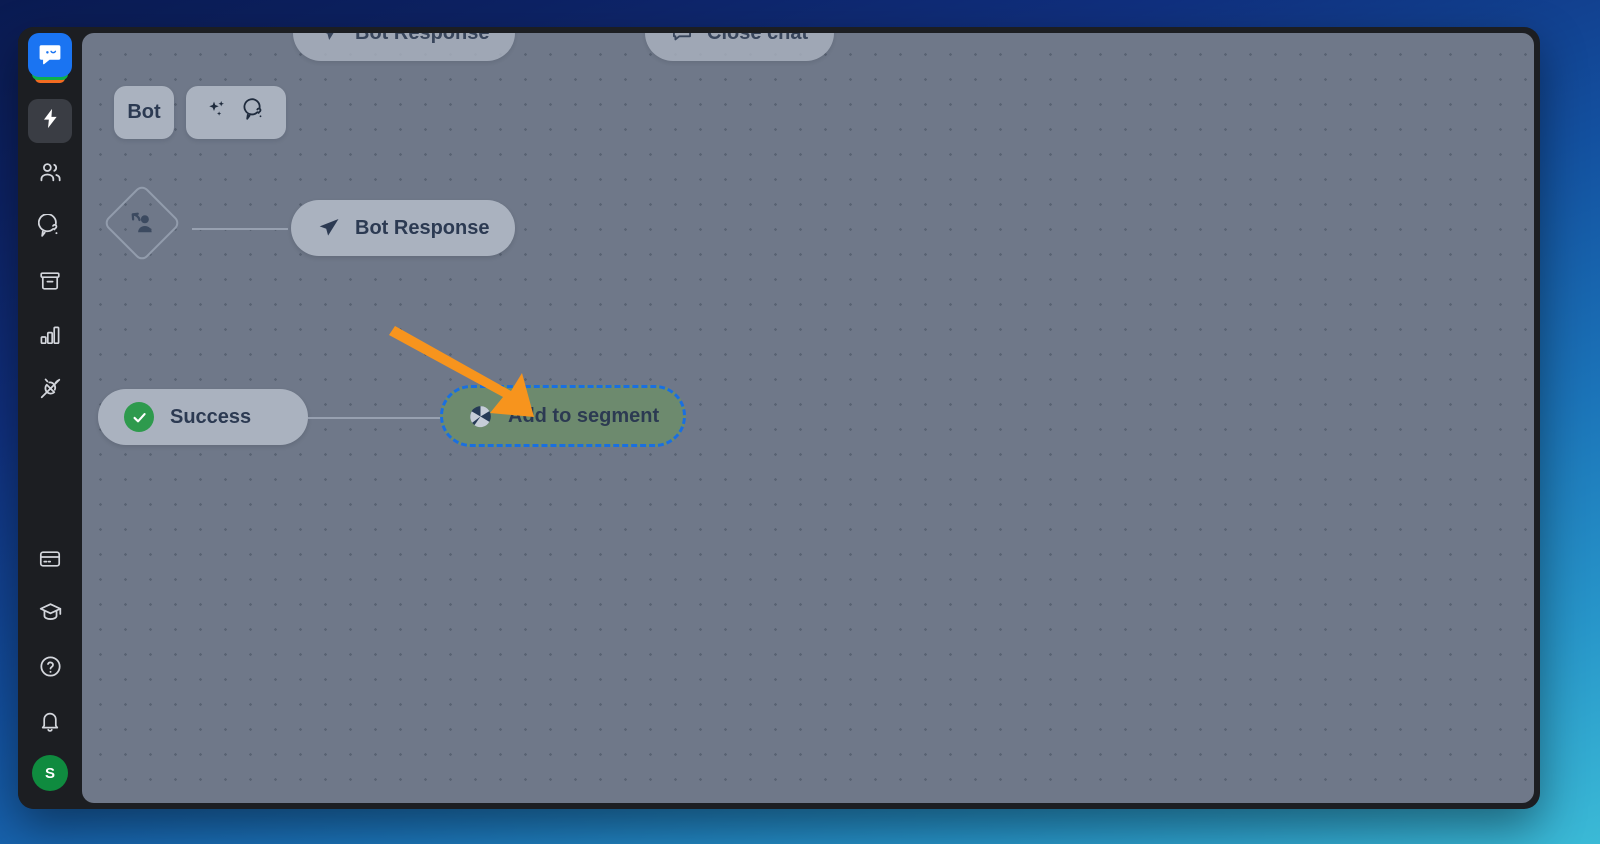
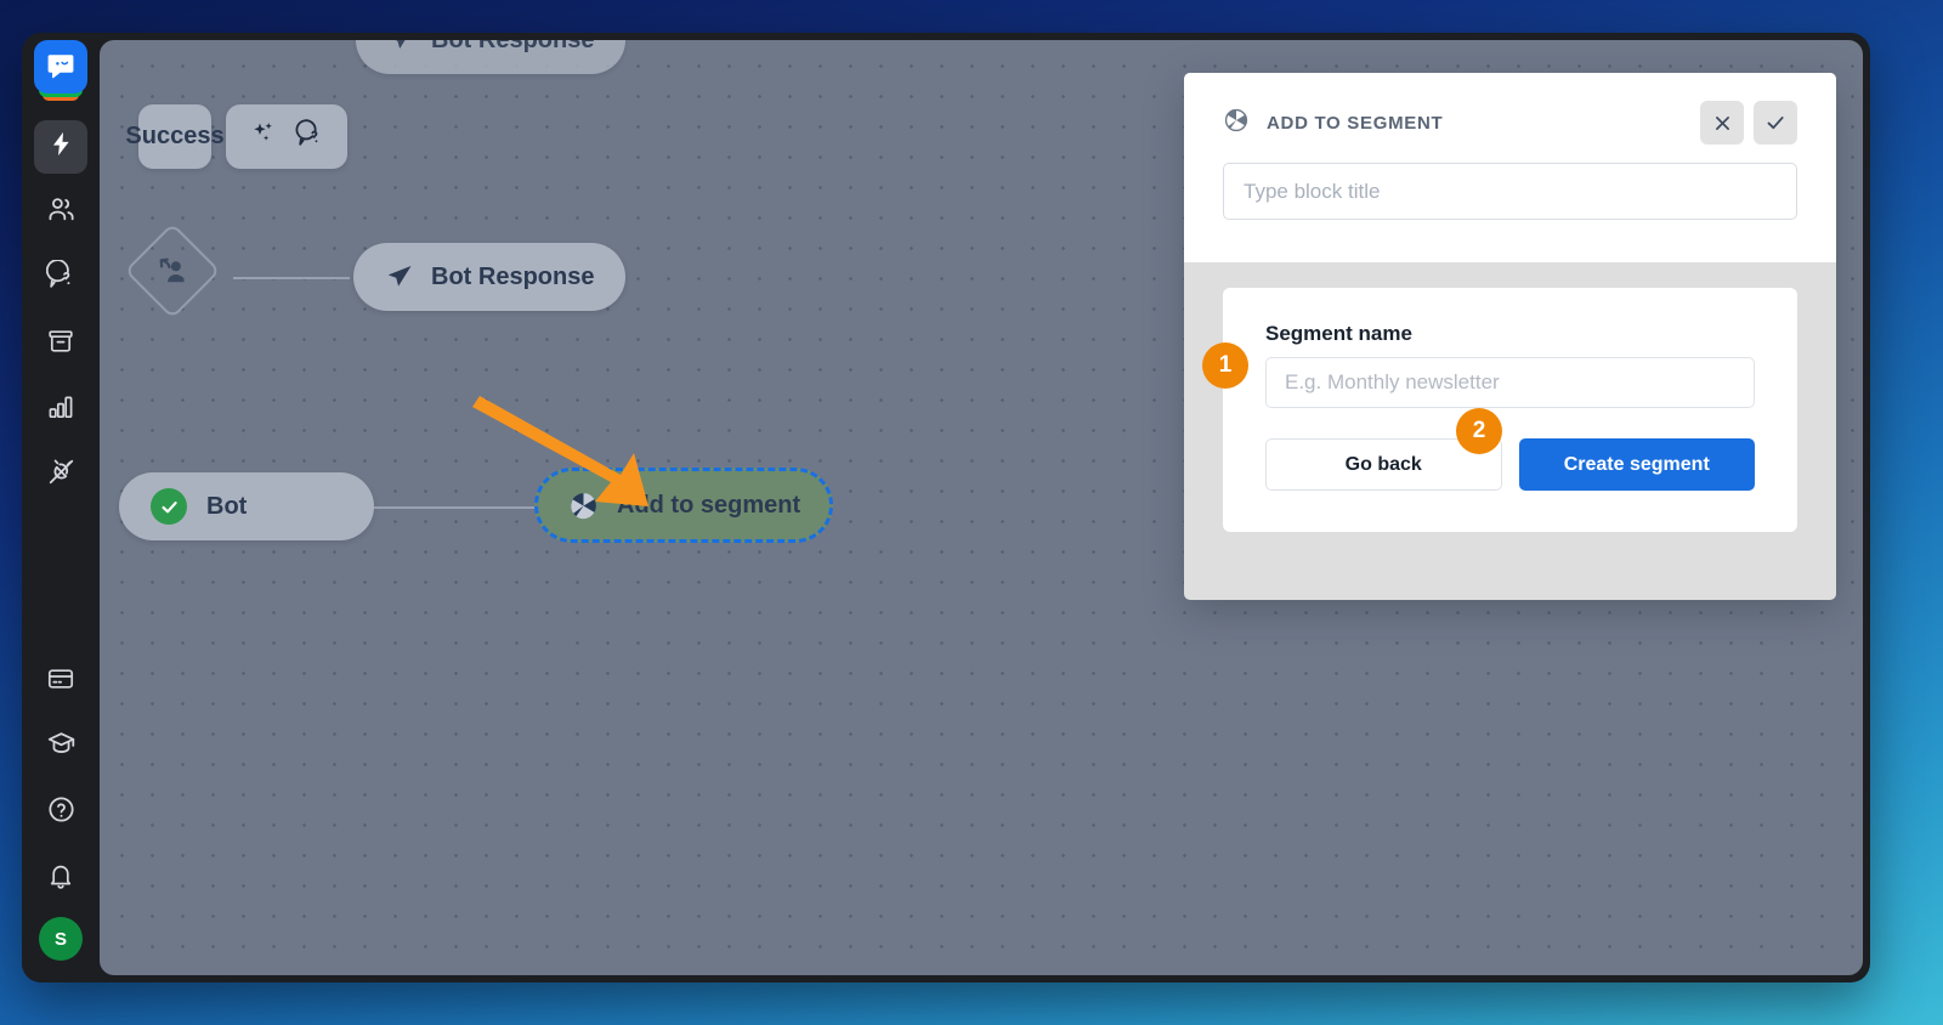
  S
  Bot Response
- Close chat
- Bot
+ Success
  Bot Response
- Success
+ Bot
  Ad to segment
+ ADD TO SEGMENT
+ Type block title
+ Segment name
+ E.g. Monthly newsletter
+ Go back
+ Create segment
+ 1
+ 2
